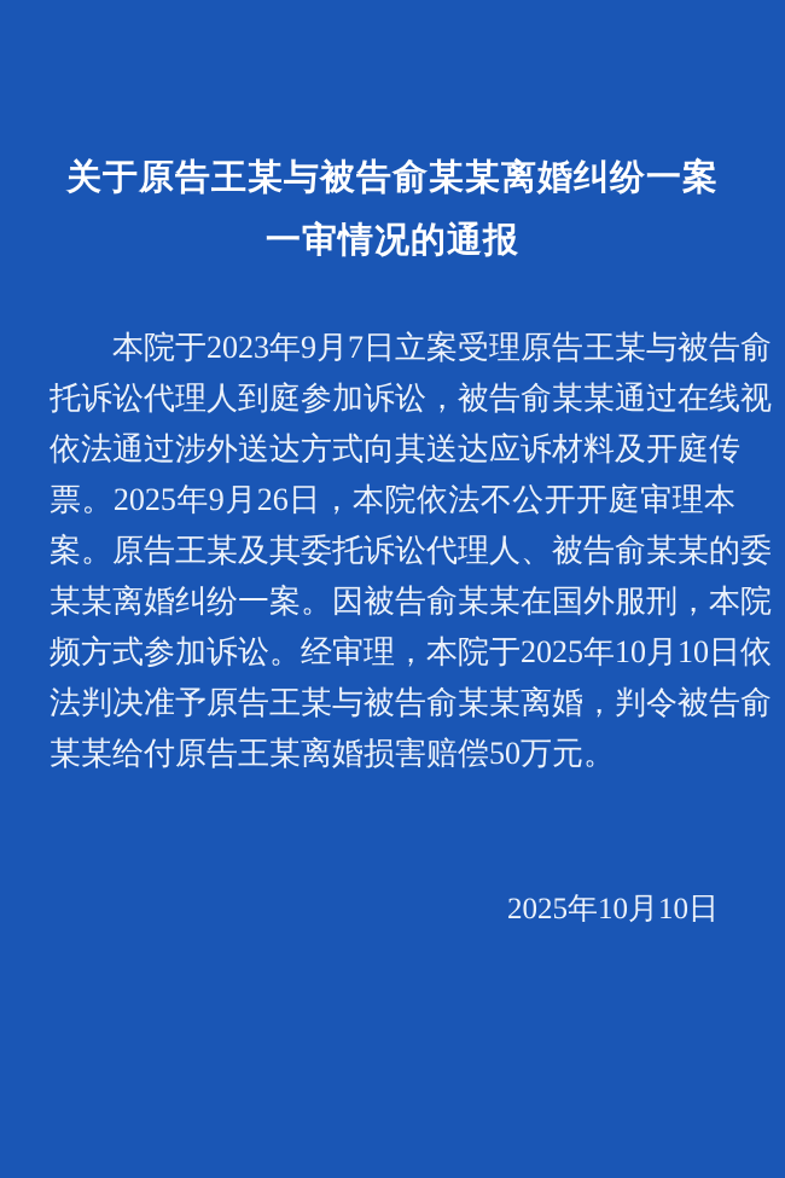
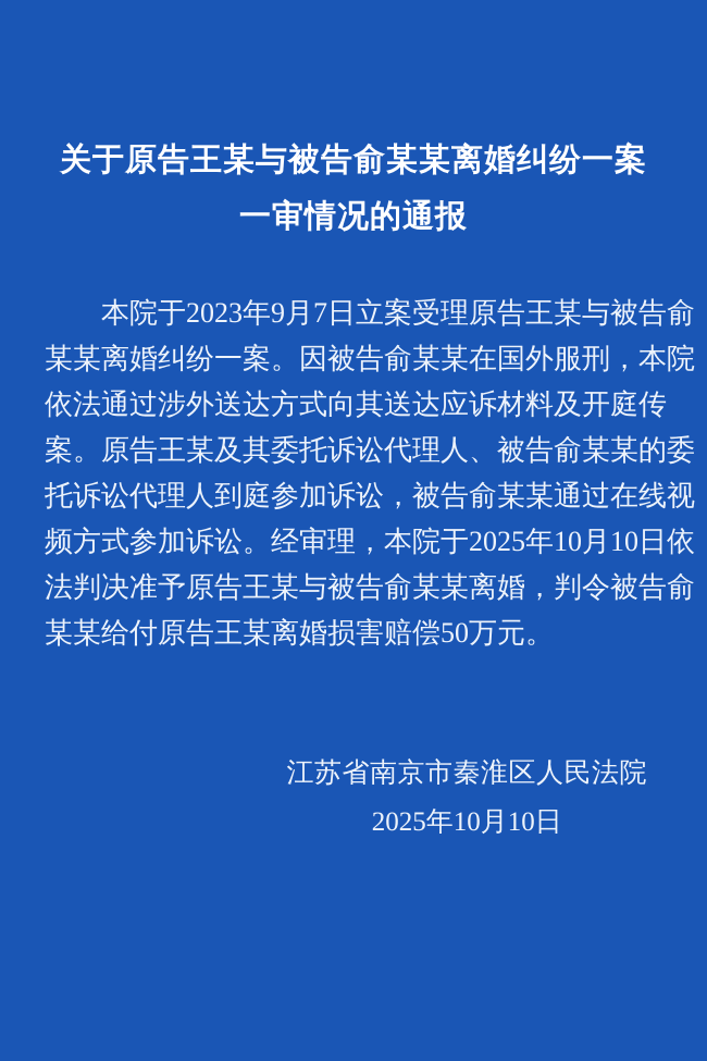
  关于原告王某与被告俞某某离婚纠纷一案
  一审情况的通报
  本院于2023年9月7日立案受理原告王某与被告俞
- 托诉讼代理人到庭参加诉讼，被告俞某某通过在线视
+ 某某离婚纠纷一案。因被告俞某某在国外服刑，本院
  依法通过涉外送达方式向其送达应诉材料及开庭传
- 票。2025年9月26日，本院依法不公开开庭审理本
  案。原告王某及其委托诉讼代理人、被告俞某某的委
- 某某离婚纠纷一案。因被告俞某某在国外服刑，本院
+ 托诉讼代理人到庭参加诉讼，被告俞某某通过在线视
  频方式参加诉讼。经审理，本院于2025年10月10日依
  法判决准予原告王某与被告俞某某离婚，判令被告俞
  某某给付原告王某离婚损害赔偿50万元。
+ 江苏省南京市秦淮区人民法院
  2025年10月10日
